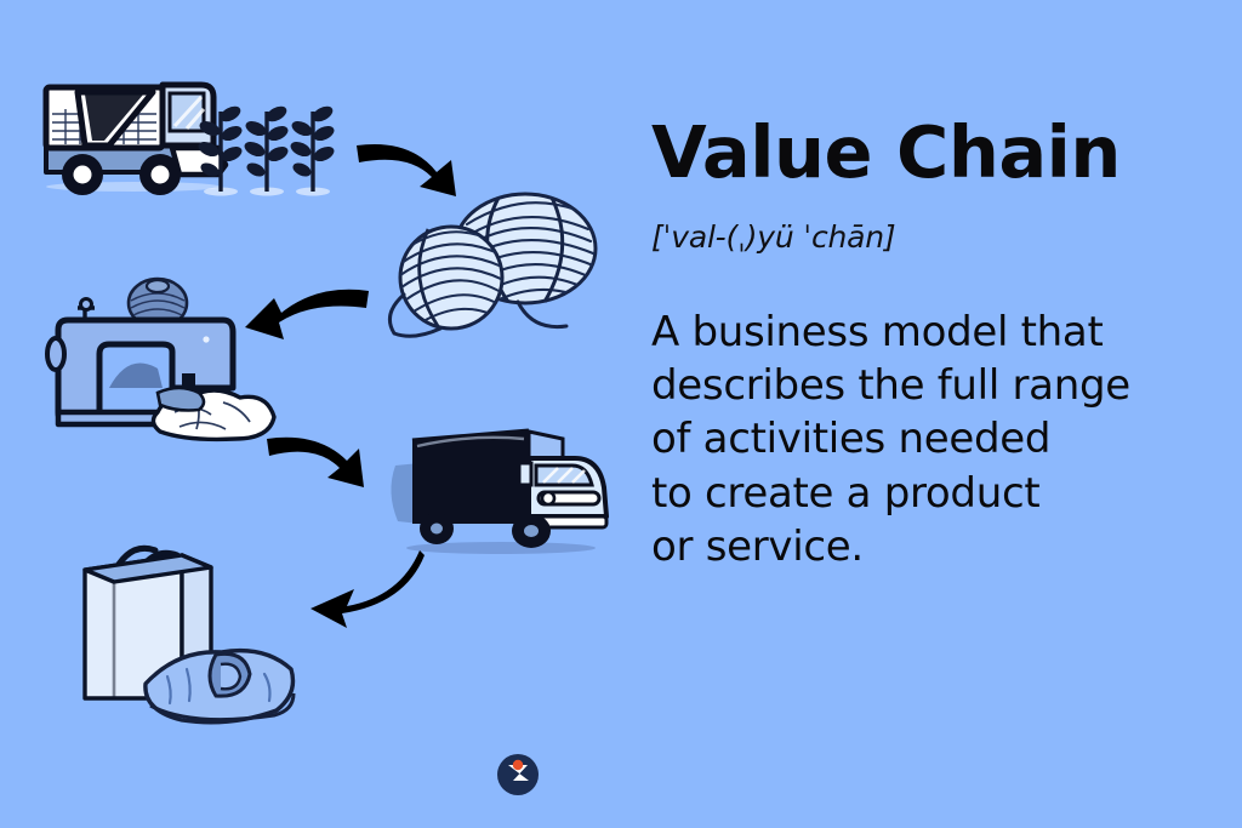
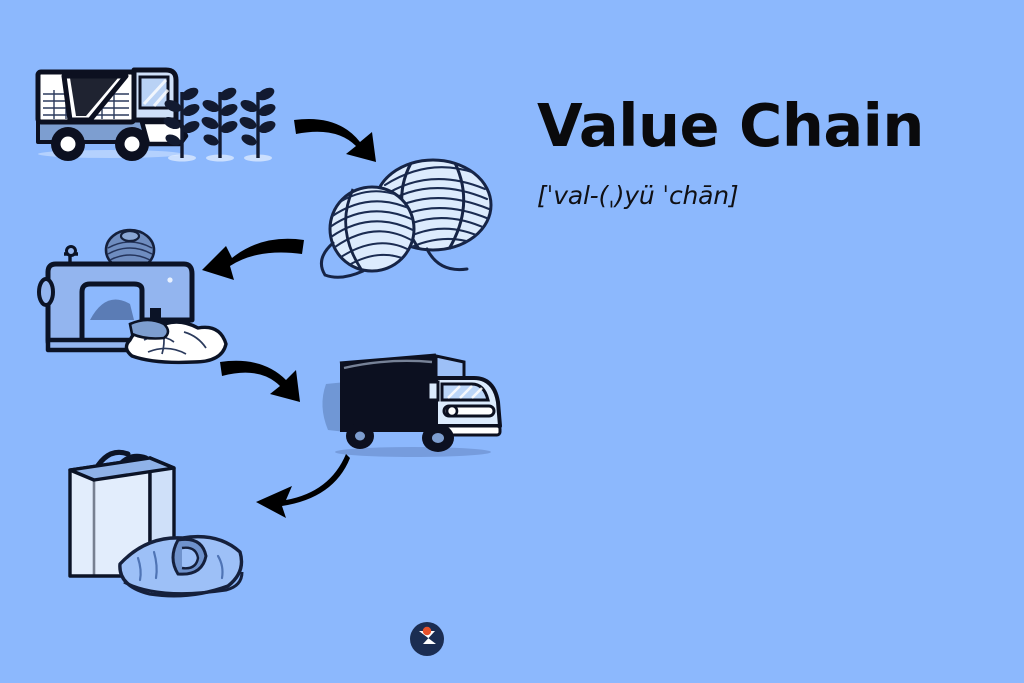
  Value Chain
  [ˈval-(ˌ)yü ˈchān]
- A business model that
- describes the full range
- of activities needed
- to create a product
- or service.
